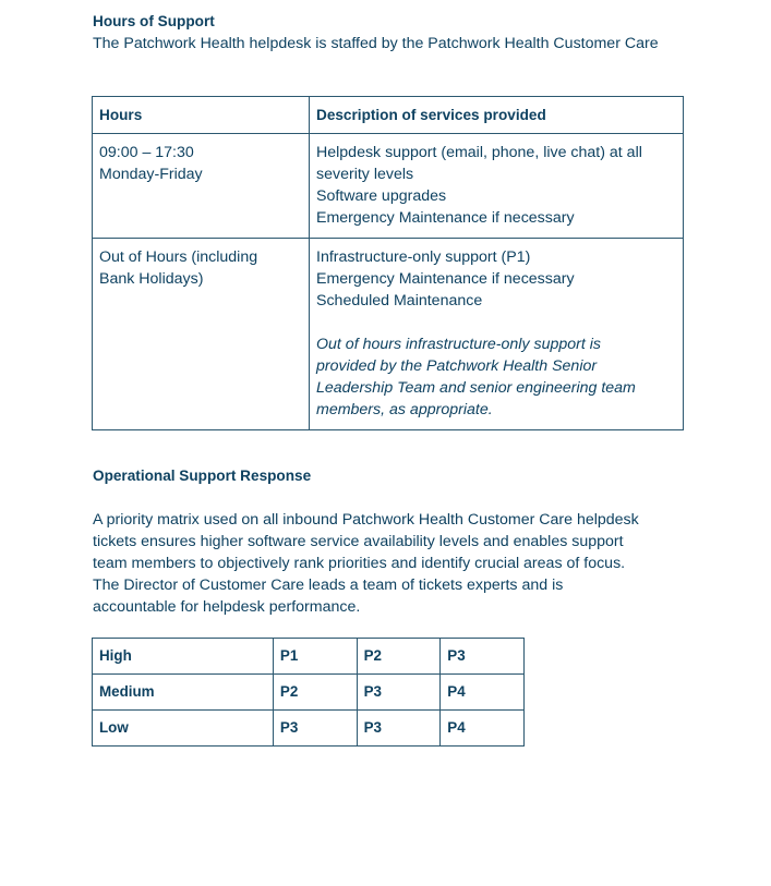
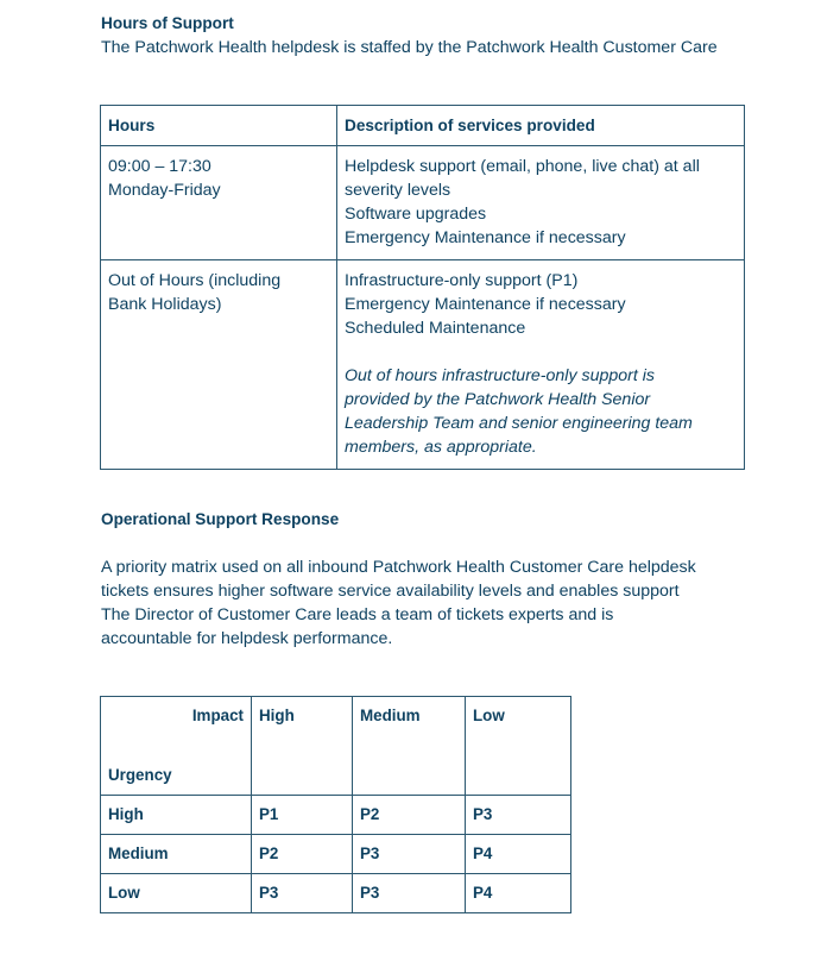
  Hours of Support
  The Patchwork Health helpdesk is staffed by the Patchwork Health Customer Care
  Hours	Description of services provided
  09:00 – 17:30 Monday-Friday	Helpdesk support (email, phone, live chat) at all severity levels Software upgrades Emergency Maintenance if necessary
  Out of Hours (including Bank Holidays)	Infrastructure-only support (P1) Emergency Maintenance if necessary Scheduled Maintenance Out of hours infrastructure-only support is provided by the Patchwork Health Senior Leadership Team and senior engineering team members, as appropriate.
  Operational Support Response
  A priority matrix used on all inbound Patchwork Health Customer Care helpdesk
  tickets ensures higher software service availability levels and enables support
- team members to objectively rank priorities and identify crucial areas of focus.
  The Director of Customer Care leads a team of tickets experts and is
  accountable for helpdesk performance.
+ Impact Urgency	High	Medium	Low
  High	P1	P2	P3
  Medium	P2	P3	P4
  Low	P3	P3	P4
